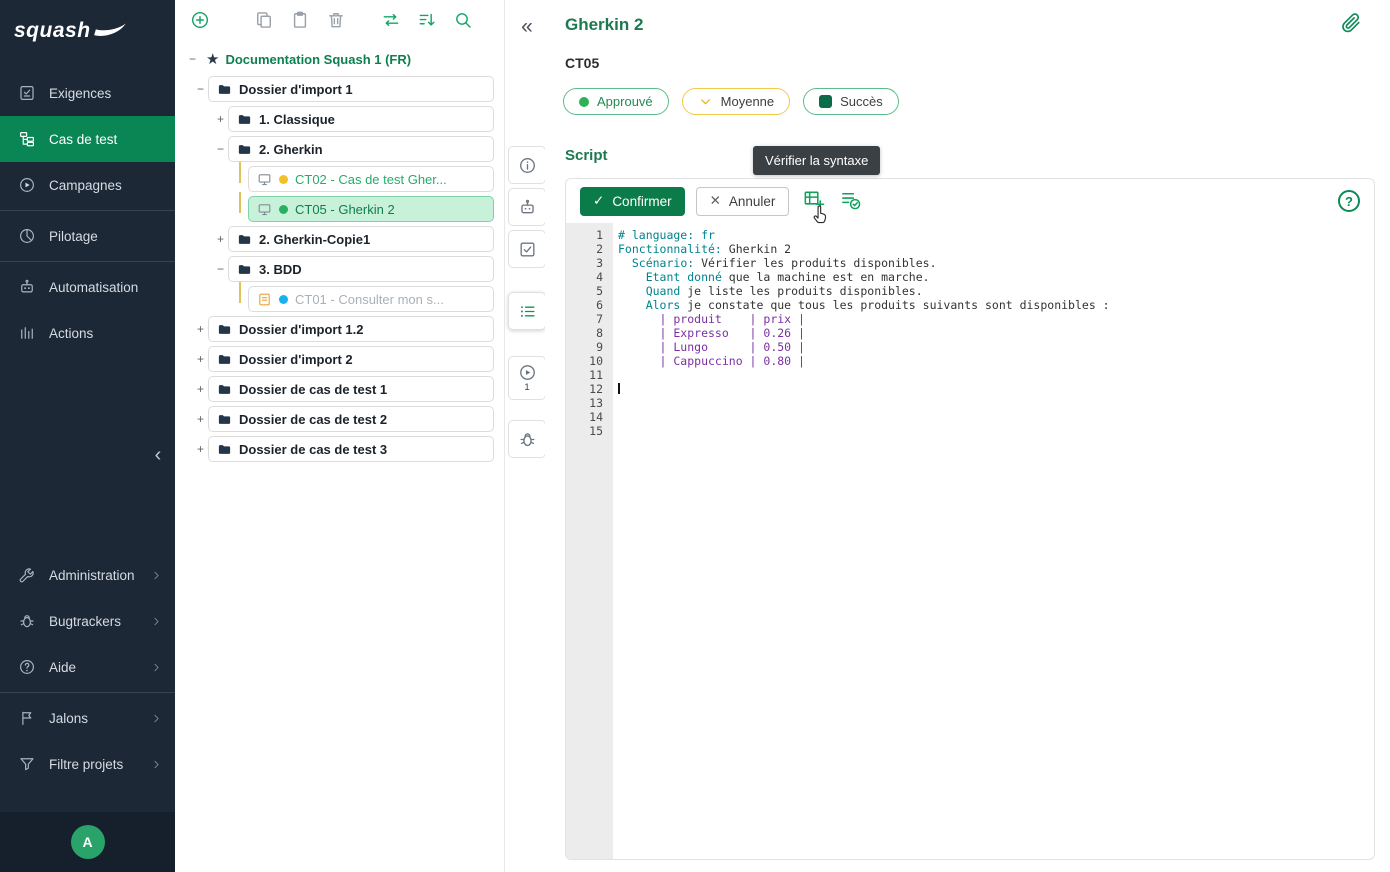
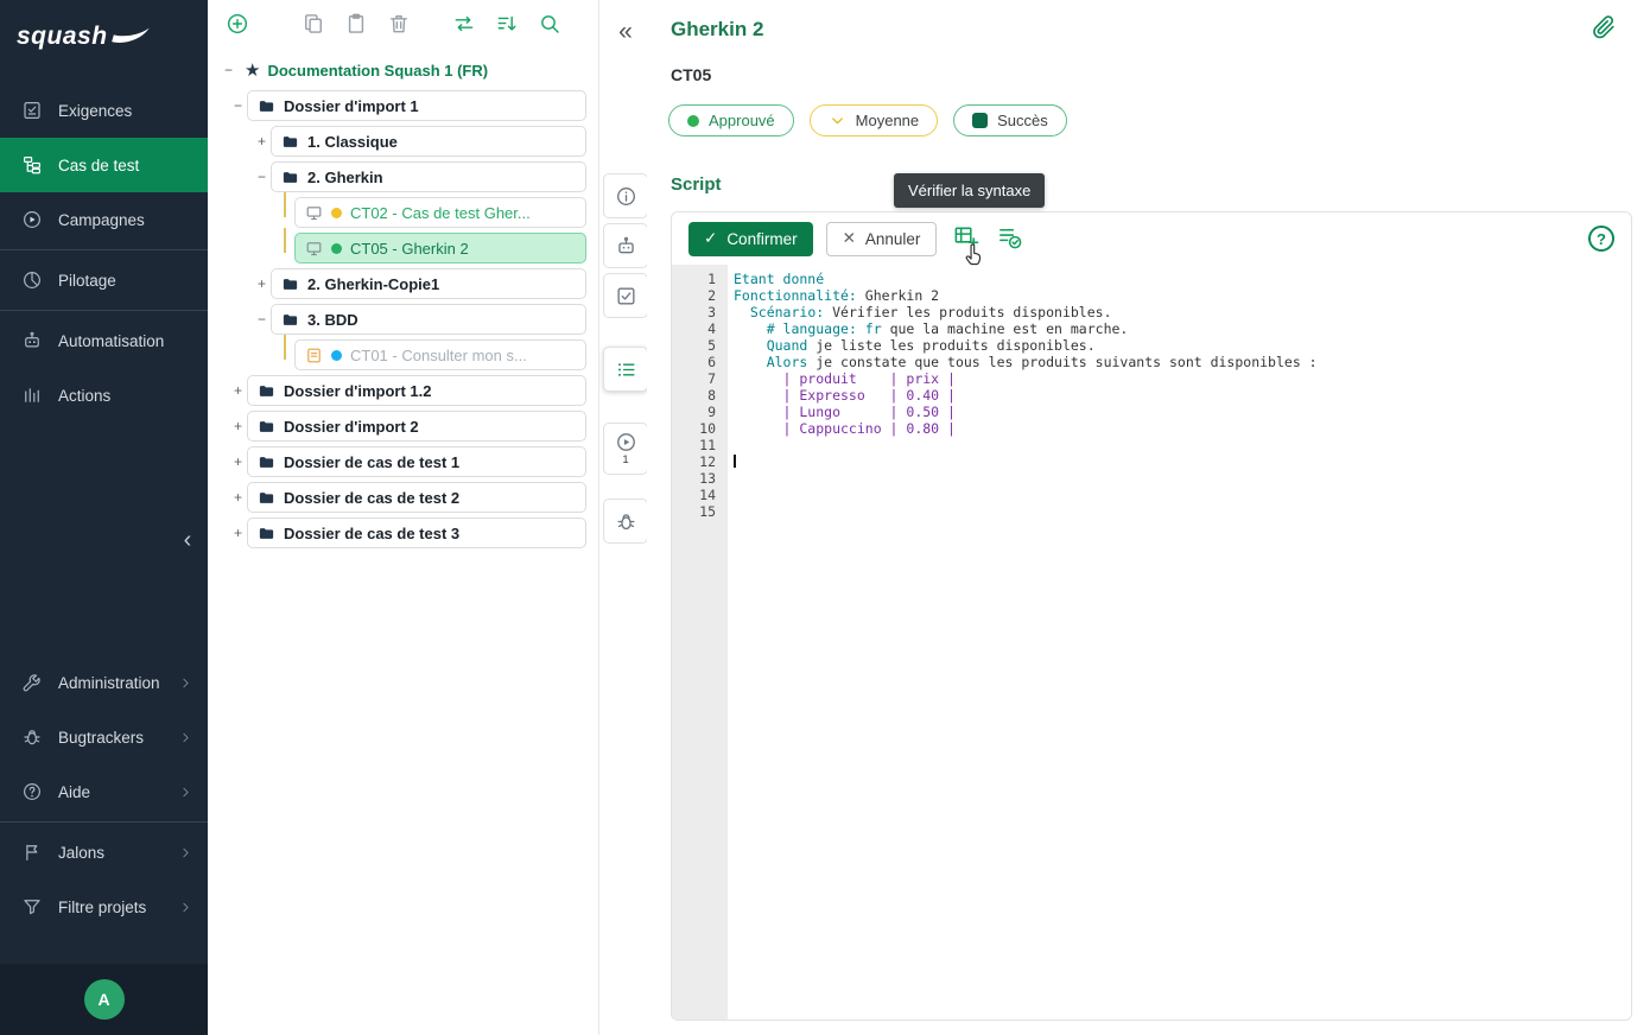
  squash
  Exigences
  Cas de test
  Campagnes
  Pilotage
  Automatisation
  Actions
  ‹
  Administration
  Bugtrackers
  Aide
  Jalons
  Filtre projets
  A
  −
  ★
  Documentation Squash 1 (FR)
  −
  Dossier d'import 1
  +
  1. Classique
  −
  2. Gherkin
  CT02 - Cas de test Gher...
  CT05 - Gherkin 2
  +
  2. Gherkin-Copie1
  −
  3. BDD
  CT01 - Consulter mon s...
  +
  Dossier d'import 1.2
  +
  Dossier d'import 2
  +
  Dossier de cas de test 1
  +
  Dossier de cas de test 2
  +
  Dossier de cas de test 3
  «
  1
  Gherkin 2
  CT05
  Approuvé
  Moyenne
  Succès
  Script
  Vérifier la syntaxe
  ✓
  Confirmer
  ✕
  Annuler
  ?
  1
  2
  3
  4
  5
  6
  7
  8
  9
  10
  11
  12
  13
  14
  15
- # language: fr
+ Etant donné
  Fonctionnalité: Gherkin 2
  Scénario: Vérifier les produits disponibles.
- Etant donné que la machine est en marche.
+ # language: fr que la machine est en marche.
  Quand je liste les produits disponibles.
  Alors je constate que tous les produits suivants sont disponibles :
  | produit | prix |
- | Expresso | 0.26 |
+ | Expresso | 0.40 |
  | Lungo | 0.50 |
  | Cappuccino | 0.80 |
